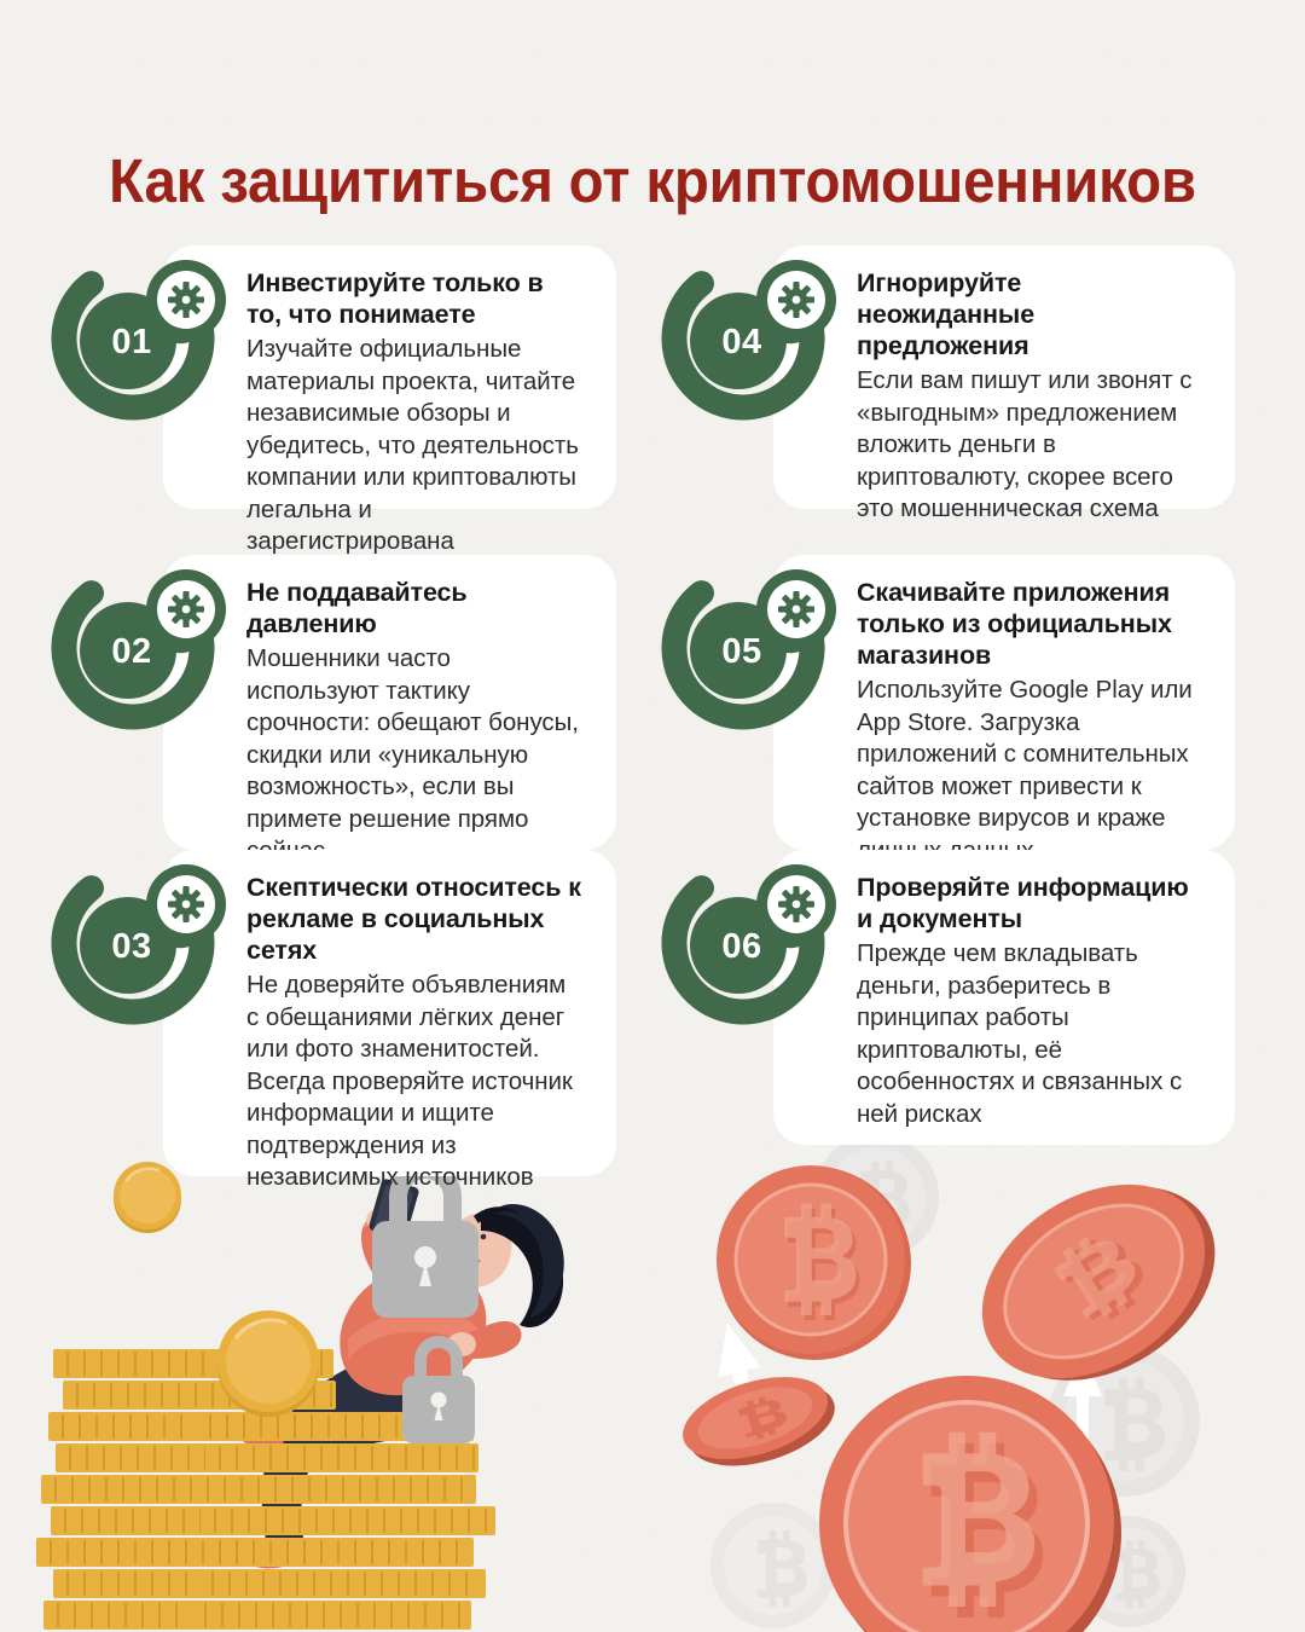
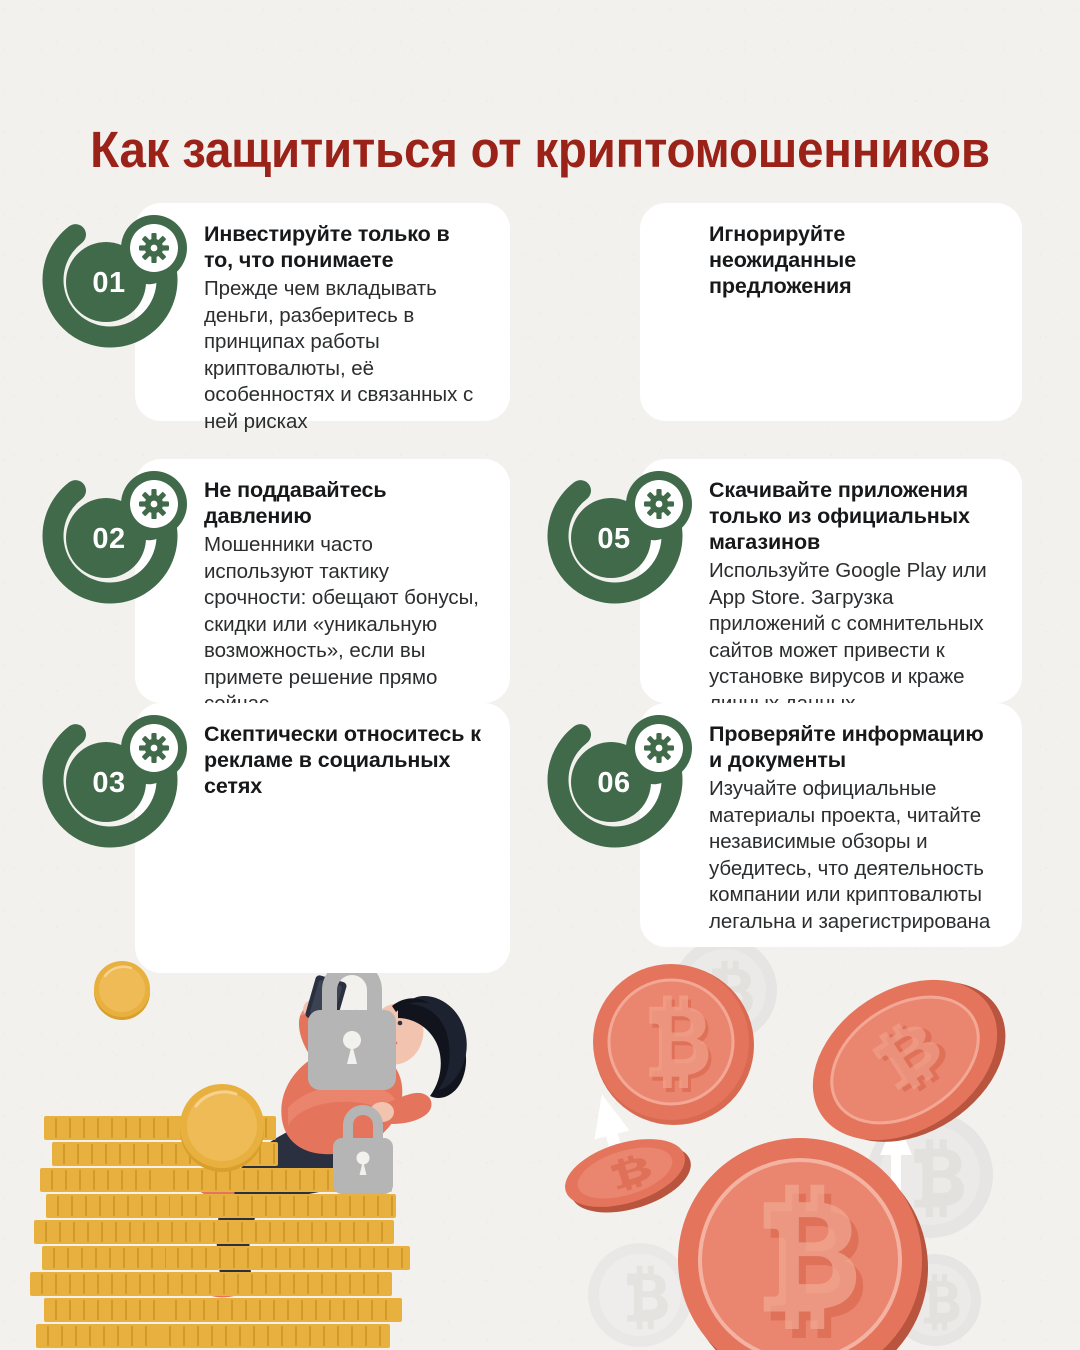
  Как защититься от криптомошенников
  Инвестируйте только в то, что понимаете
- Изучайте официальные материалы проекта, читайте независимые обзоры и убедитесь, что деятельность компании или криптовалюты легальна и зарегистрирована
+ Прежде чем вкладывать деньги, разберитесь в принципах работы криптовалюты, её особенностях и связанных с ней рисках
  01
  Не поддавайтесь давлению
  Мошенники часто используют тактику срочности: обещают бонусы, скидки или «уникальную возможность», если вы примете решение прямо
  02
  Скептически относитесь к рекламе в социальных сетях
- Не доверяйте объявлениям с обещаниями лёгких денег или фото знаменитостей. Всегда проверяйте источник информации и ищите подтверждения из независимых источников
  03
  Игнорируйте неожиданные предложения
- Если вам пишут или звонят с «выгодным» предложением вложить деньги в криптовалюту, скорее всего это мошенническая схема
- 04
  Скачивайте приложения только из официальных магазинов
  Используйте Google Play или App Store. Загрузка приложений с сомнительных сайтов может привести к установке вирусов и краже
  05
  Проверяйте информацию и документы
- Прежде чем вкладывать деньги, разберитесь в принципах работы криптовалюты, её особенностях и связанных с ней рисках
+ Изучайте официальные материалы проекта, читайте независимые обзоры и убедитесь, что деятельность компании или криптовалюты легальна и зарегистрирована
  06
